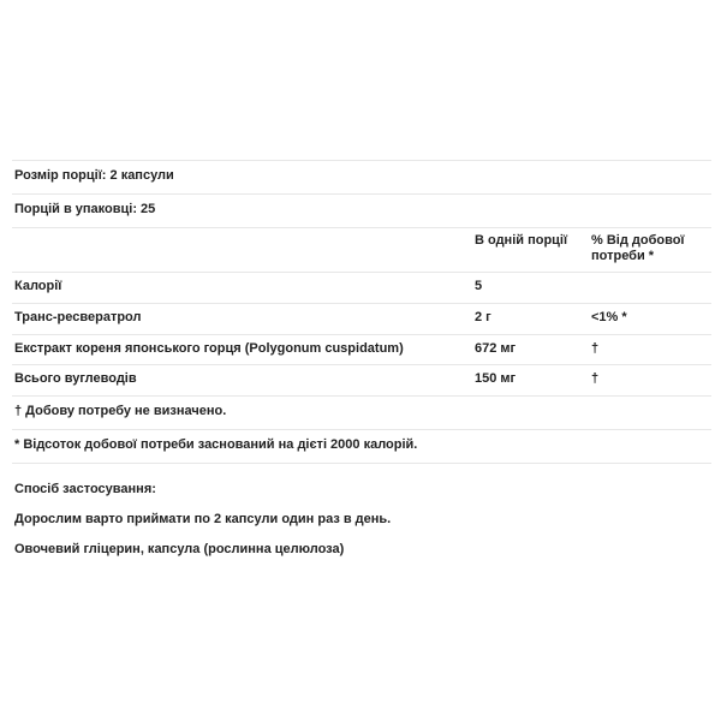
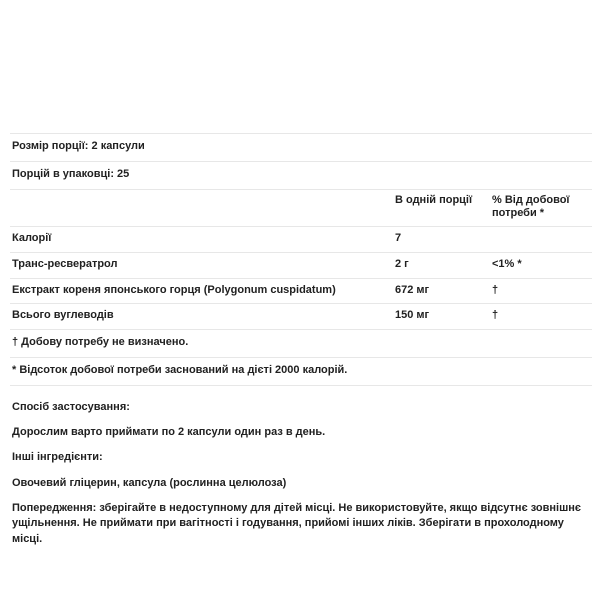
  Розмір порції: 2 капсули
  Порцій в упаковці: 25
  В одній порції
  % Від добової потреби *
  Калорії
- 5
+ 7
  Транс-ресвератрол
  2 г
  <1% *
  Екстракт кореня японського горця (Polygonum cuspidatum)
  672 мг
  †
  Всього вуглеводів
  150 мг
  †
  † Добову потребу не визначено.
  * Відсоток добової потреби заснований на дієті 2000 калорій.
  Спосіб застосування:
  Дорослим варто приймати по 2 капсули один раз в день.
+ Інші інгредієнти:
  Овочевий гліцерин, капсула (рослинна целюлоза)
+ Попередження: зберігайте в недоступному для дітей місці. Не використовуйте, якщо відсутнє зовнішнє ущільнення. Не приймати при вагітності і годування, прийомі інших ліків. Зберігати в прохолодному місці.
